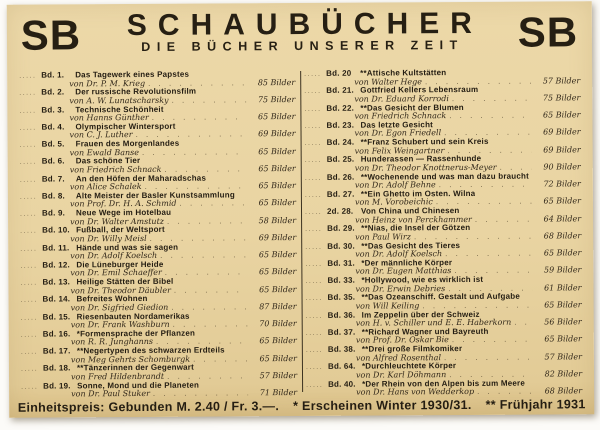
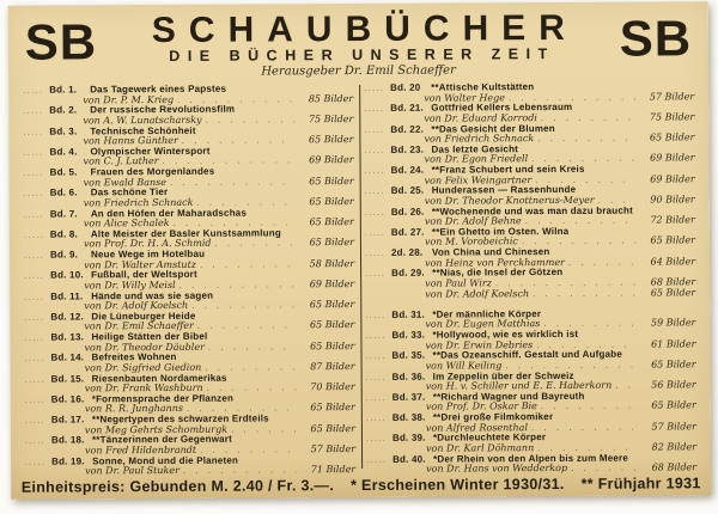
  SB
  SCHAUBÜCHER
  DIE BÜCHER UNSERER ZEIT
+ Herausgeber Dr. Emil Schaeffer
  SB
  Bd. 1.
  Das Tagewerk eines Papstes
  von Dr. P. M. Krieg
  85 Bilder
  Bd. 2.
  Der russische Revolutionsfilm
  von A. W. Lunatscharsky
  75 Bilder
  Bd. 3.
  Technische Schönheit
  von Hanns Günther
  65 Bilder
  Bd. 4.
  Olympischer Wintersport
  von C. J. Luther
  69 Bilder
  Bd. 5.
  Frauen des Morgenlandes
  von Ewald Banse
  65 Bilder
  Bd. 6.
  Das schöne Tier
  von Friedrich Schnack
  65 Bilder
  Bd. 7.
  An den Höfen der Maharadschas
  von Alice Schalek
  65 Bilder
  Bd. 8.
  Alte Meister der Basler Kunstsammlung
  von Prof. Dr. H. A. Schmid
  65 Bilder
  Bd. 9.
  Neue Wege im Hotelbau
  von Dr. Walter Amstutz
  58 Bilder
  Bd. 10.
  Fußball, der Weltsport
  von Dr. Willy Meisl
  69 Bilder
  Bd. 11.
  Hände und was sie sagen
  von Dr. Adolf Koelsch
  65 Bilder
  Bd. 12.
  Die Lüneburger Heide
  von Dr. Emil Schaeffer
  65 Bilder
  Bd. 13.
  Heilige Stätten der Bibel
  von Dr. Theodor Däubler
  65 Bilder
  Bd. 14.
  Befreites Wohnen
  von Dr. Sigfried Giedion
  87 Bilder
  Bd. 15.
  Riesenbauten Nordamerikas
  von Dr. Frank Washburn
  70 Bilder
  Bd. 16.
  *Formensprache der Pflanzen
  von R. R. Junghanns
  65 Bilder
  Bd. 17.
  **Negertypen des schwarzen Erdteils
  von Meg Gehrts Schomburgk
  65 Bilder
  Bd. 18.
  **Tänzerinnen der Gegenwart
  von Fred Hildenbrandt
  57 Bilder
  Bd. 19.
  Sonne, Mond und die Planeten
  von Dr. Paul Stuker
  71 Bilder
  Bd. 20
  **Attische Kultstätten
  von Walter Hege
  57 Bilder
  Bd. 21.
  Gottfried Kellers Lebensraum
  von Dr. Eduard Korrodi
  75 Bilder
  Bd. 22.
  **Das Gesicht der Blumen
  von Friedrich Schnack
  65 Bilder
  Bd. 23.
  Das letzte Gesicht
  von Dr. Egon Friedell
  69 Bilder
  Bd. 24.
  **Franz Schubert und sein Kreis
  von Felix Weingartner
  69 Bilder
  Bd. 25.
  Hunderassen — Rassenhunde
  von Dr. Theodor Knottnerus-Meyer
  90 Bilder
  Bd. 26.
  **Wochenende und was man dazu braucht
  von Dr. Adolf Behne
  72 Bilder
  Bd. 27.
  **Ein Ghetto im Osten. Wilna
  von M. Vorobeichic
  65 Bilder
  2d. 28.
  Von China und Chinesen
  von Heinz von Perckhammer
  64 Bilder
  Bd. 29.
  **Nias, die Insel der Götzen
  von Paul Wirz
  68 Bilder
- Bd. 30.
- **Das Gesicht des Tieres
  von Dr. Adolf Koelsch
  65 Bilder
  Bd. 31.
  *Der männliche Körper
  von Dr. Eugen Matthias
  59 Bilder
  Bd. 33.
  *Hollywood, wie es wirklich ist
  von Dr. Erwin Debries
  61 Bilder
  Bd. 35.
  **Das Ozeanschiff. Gestalt und Aufgabe
  von Will Keiling
  65 Bilder
  Bd. 36.
  Im Zeppelin über der Schweiz
  von H. v. Schiller und E. E. Haberkorn
  56 Bilder
  Bd. 37.
  **Richard Wagner und Bayreuth
  von Prof. Dr. Oskar Bie
  65 Bilder
  Bd. 38.
  **Drei große Filmkomiker
  von Alfred Rosenthal
  57 Bilder
- Bd. 64.
+ Bd. 39.
  *Durchleuchtete Körper
  von Dr. Karl Döhmann
  82 Bilder
  Bd. 40.
  *Der Rhein von den Alpen bis zum Meere
  von Dr. Hans von Wedderkop
  68 Bilder
  Einheitspreis: Gebunden M. 2.40 / Fr. 3.—. * Erscheinen Winter 1930/31. ** Frühjahr 1931
